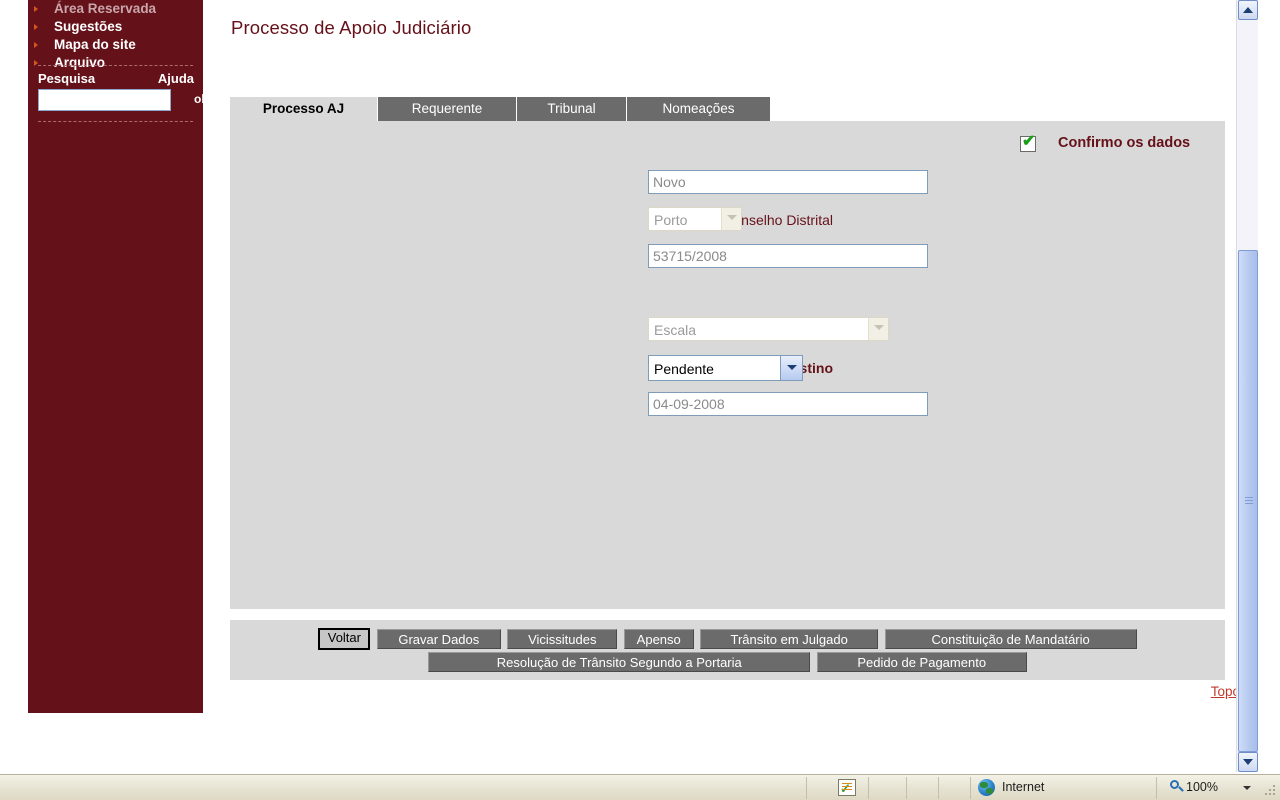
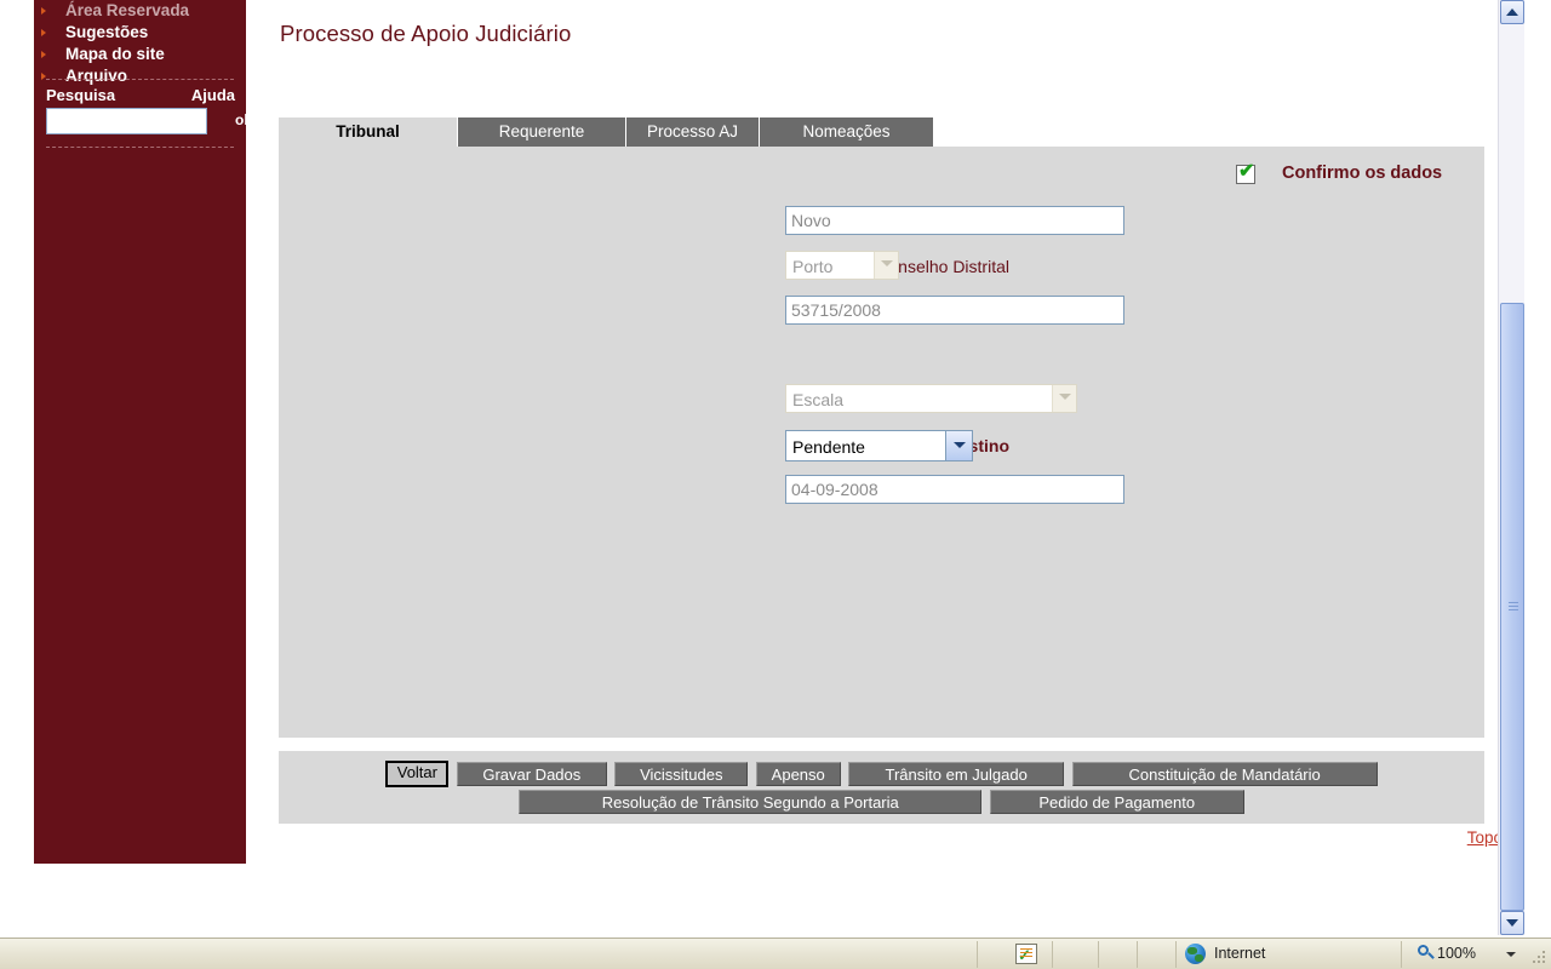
  Área Reservada
  Sugestões
  Mapa do site
  Arquivo
  Pesquisa
  Ajuda
  Processo de Apoio Judiciário
- Processo AJ
+ Tribunal
  Requerente
- Tribunal
+ Processo AJ
  Nomeações
  ✔
  Confirmo os dados
  Novo
  nselho Distrital
  Porto
  53715/2008
  Escala
  stino
  Pendente
  04-09-2008
  Voltar Gravar Dados Vicissitudes Apenso Trânsito em Julgado Constituição de Mandatário
  Resolução de Trânsito Segundo a Portaria Pedido de Pagamento
  Top
  Internet
  100%
